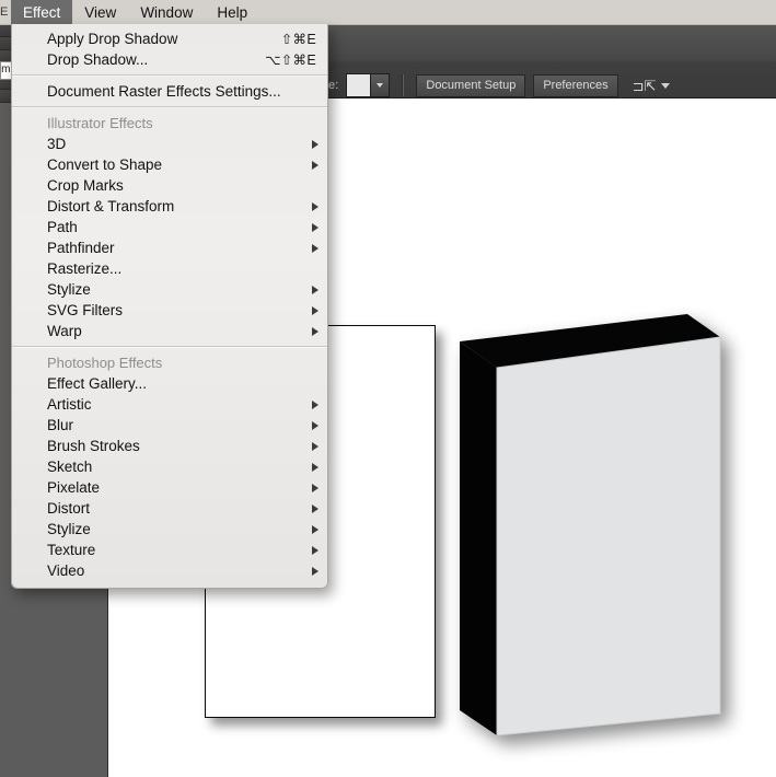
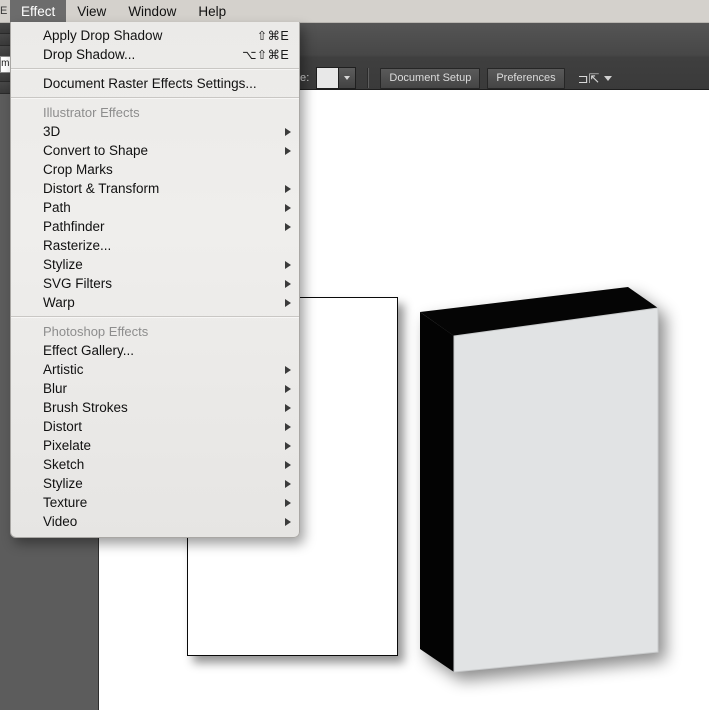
  e:
  Document Setup
  Preferences
  ⊐⇱
  E
  Effect
  View
  Window
  Help
  Apply Drop Shadow
  ⇧⌘E
  Drop Shadow...
  ⌥⇧⌘E
  Document Raster Effects Settings...
  Illustrator Effects
  3D
  Convert to Shape
  Crop Marks
  Distort & Transform
  Path
  Pathfinder
  Rasterize...
  Stylize
  SVG Filters
  Warp
  Photoshop Effects
  Effect Gallery...
  Artistic
  Blur
  Brush Strokes
- Sketch
+ Distort
  Pixelate
- Distort
+ Sketch
  Stylize
  Texture
  Video
